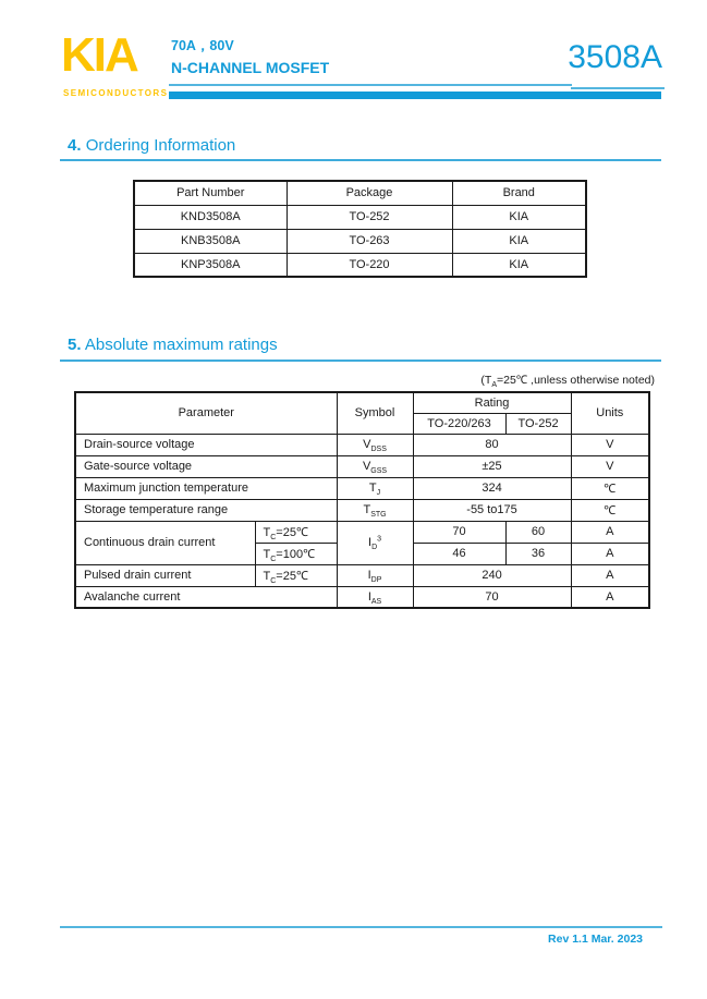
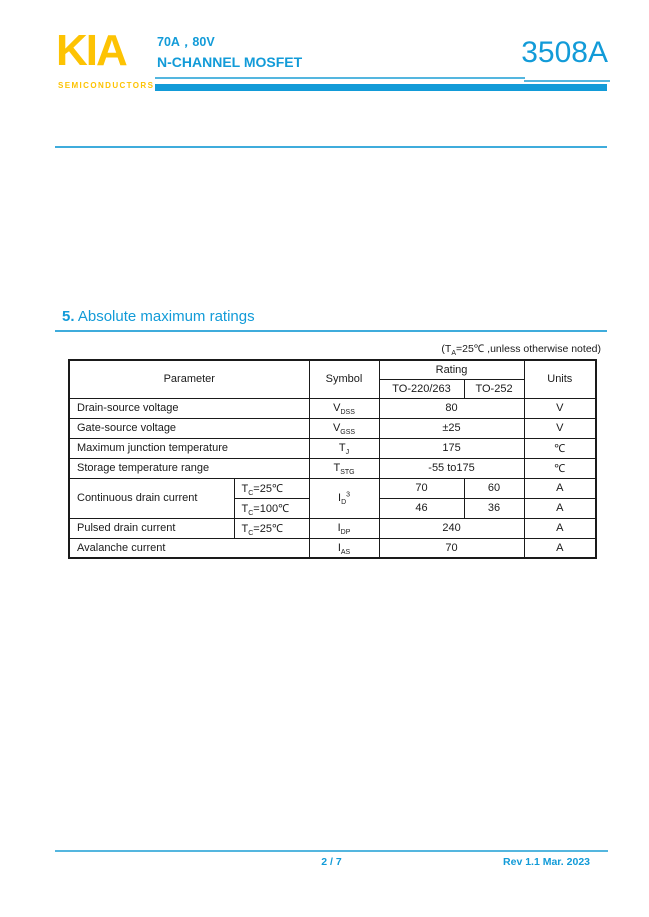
  KIA
  SEMICONDUCTORS
  70A，80V
  N-CHANNEL MOSFET
  3508A
- 4. Ordering Information
- Part Number	Package	Brand
- KND3508A	TO-252	KIA
- KNB3508A	TO-263	KIA
- KNP3508A	TO-220	KIA
  5. Absolute maximum ratings
  (T =25℃ ,unless otherwise noted)
  Parameter	Symbol	Rating	Units
  TO-220/263	TO-252
  Drain-source voltage	V	80	V
  Gate-source voltage	V	±25	V
- Maximum junction temperature	T	324	℃
+ Maximum junction temperature	T	175	℃
  Storage temperature range	T	-55 to175	℃
  Continuous drain current	T =25℃	I	70	60	A
  T =100℃	46	36	A
  Pulsed drain current	T =25℃	I	240	A
  Avalanche current	I	70	A
+ 2 / 7
  Rev 1.1 Mar. 2023
